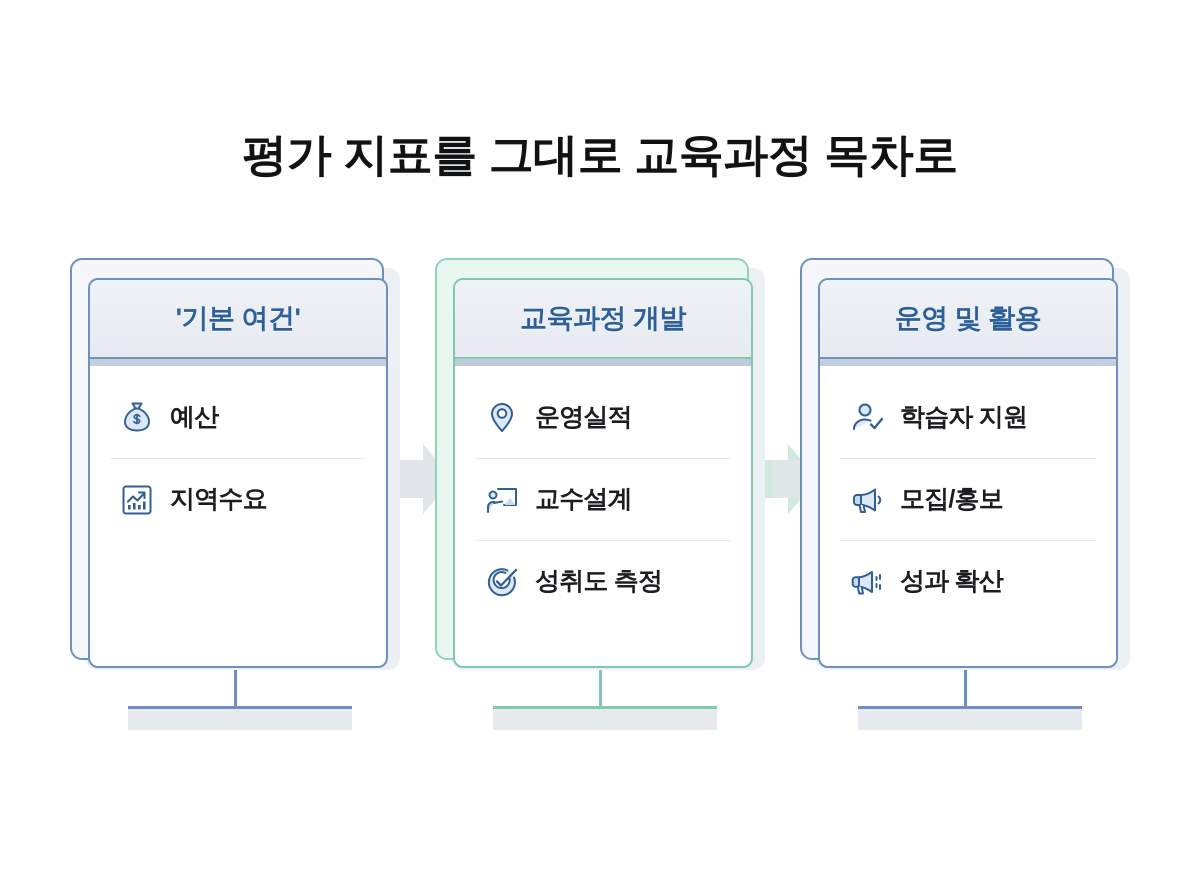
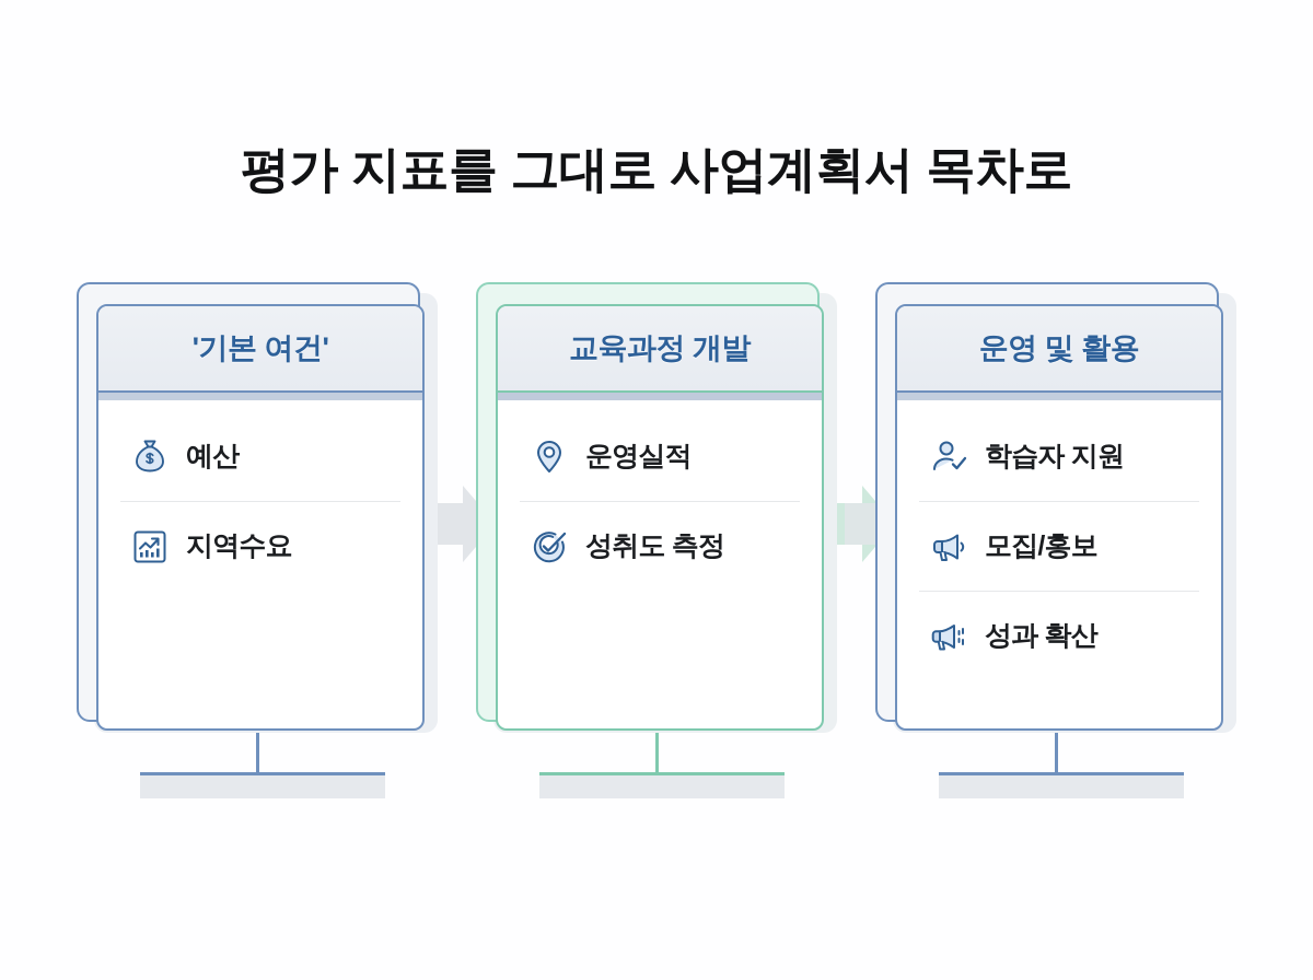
- 평가 지표를 그대로 교육과정 목차로
+ 평가 지표를 그대로 사업계획서 목차로
  '기본 여건'
  예산
  지역수요
  교육과정 개발
  운영실적
- 교수설계
  성취도 측정
  운영 및 활용
  학습자 지원
  모집/홍보
  성과 확산
